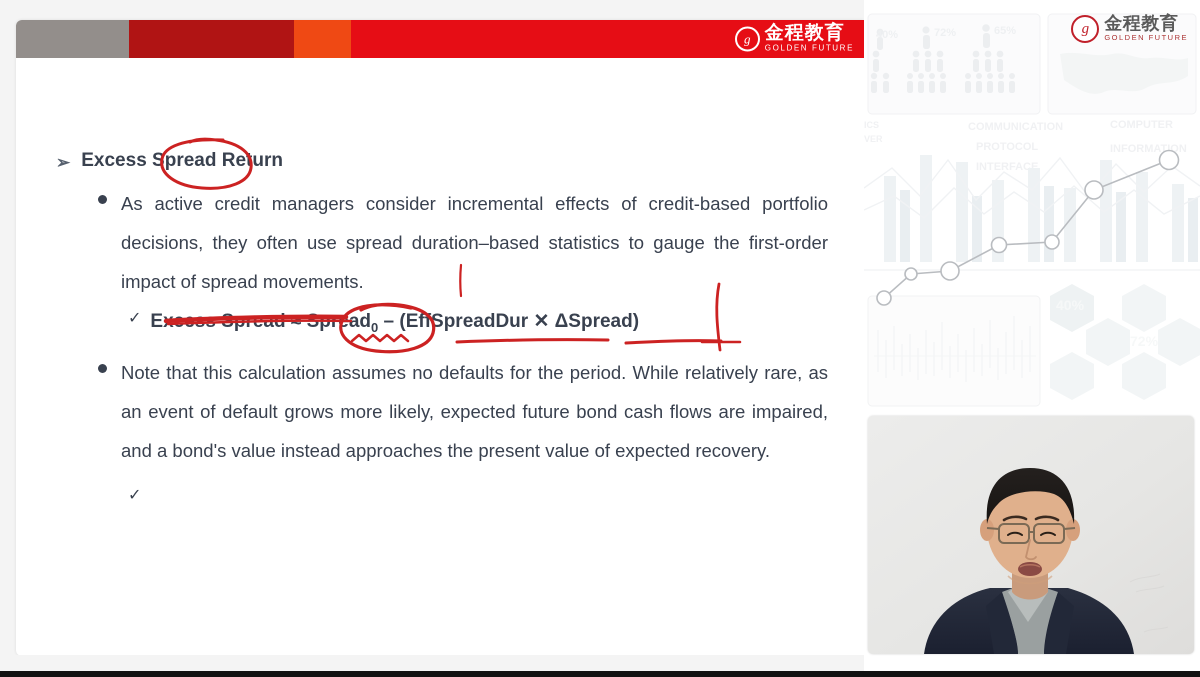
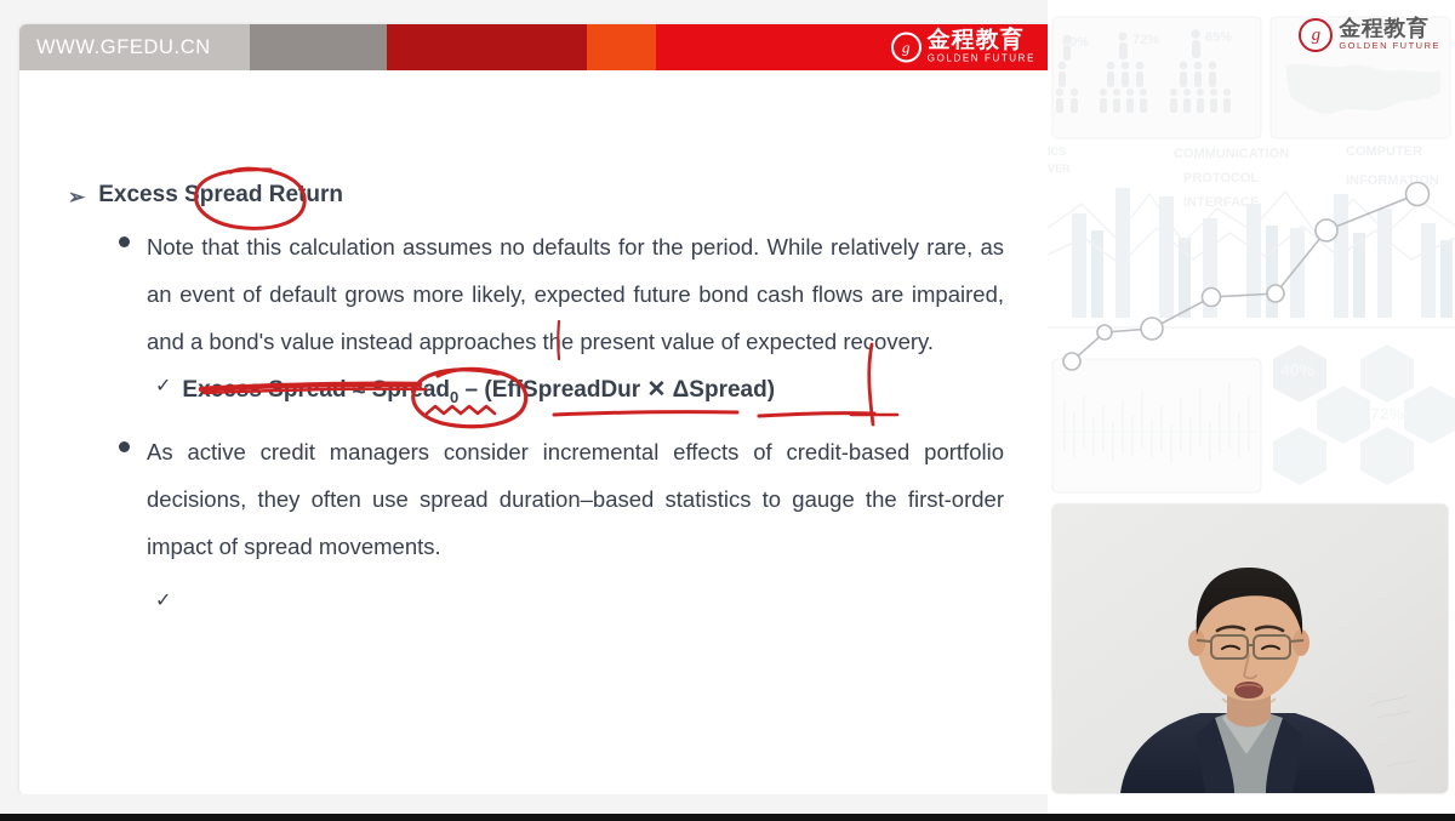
+ WWW.GFEDU.CN
  g
  金程教育
  GOLDEN FUTURE
  ➢
  Excess Spread Reurn
- As active credit managers consider incremental effects of credit-based portfolio decisions, they often use spread duration–based statistics to gauge the first-order impact of spread movements.
+ Note that this calculation assumes no defaults for the period. While relatively rare, as an event of default grows more likely, expected future bond cash flows are impaired, and a bond's value instead approaches the present value of expected recovery.
  ✓
- Note that this calculation assumes no defaults for the period. While relatively rare, as an event of default grows more likely, expected future bond cash flows are impaired, and a bond's value instead approaches the present value of expected recovery.
+ As active credit managers consider incremental effects of credit-based portfolio decisions, they often use spread duration–based statistics to gauge the first-order impact of spread movements.
  ✓
  INFORMATION
  g
  金程教育
  GOLDEN FUTURE
